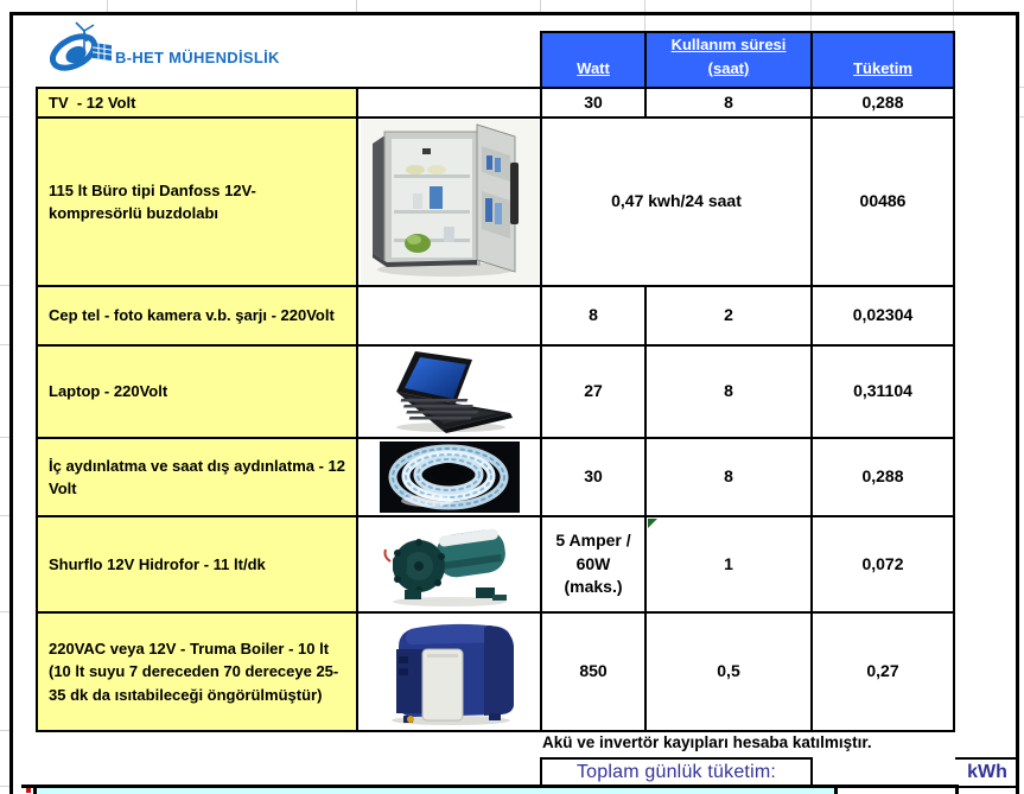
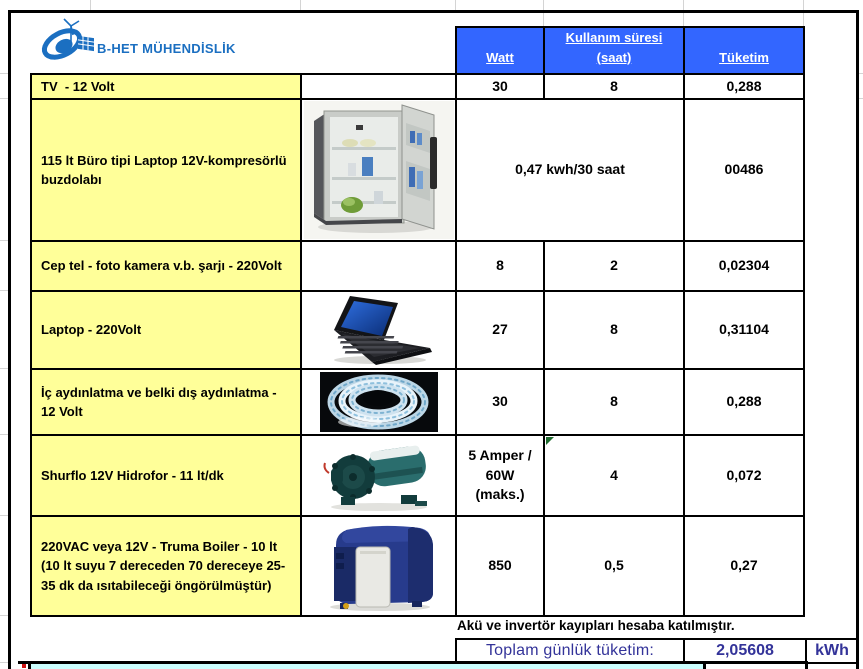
  B-HET MÜHENDİSLİK
  Watt
  Kullanım süresi
  (saat)
  Tüketim
  TV - 12 Volt
  30
  8
  0,288
- 115 lt Büro tipi Danfoss 12V-kompresörlü buzdolabı
+ 115 lt Büro tipi Laptop 12V-kompresörlü buzdolabı
- 0,47 kwh/24 saat
+ 0,47 kwh/30 saat
  00486
  Cep tel - foto kamera v.b. şarjı - 220Volt
  8
  2
  0,02304
  Laptop - 220Volt
  27
  8
  0,31104
- İç aydınlatma ve saat dış aydınlatma - 12 Volt
+ İç aydınlatma ve belki dış aydınlatma - 12 Volt
  30
  8
  0,288
  Shurflo 12V Hidrofor - 11 lt/dk
  5 Amper / 60W (maks.)
- 1
+ 4
  0,072
  220VAC veya 12V - Truma Boiler - 10 lt (10 lt suyu 7 dereceden 70 dereceye 25-35 dk da ısıtabileceği öngörülmüştür)
  850
  0,5
  0,27
  Akü ve invertör kayıpları hesaba katılmıştır.
  Toplam günlük tüketim:
+ 2,05608
  kWh
